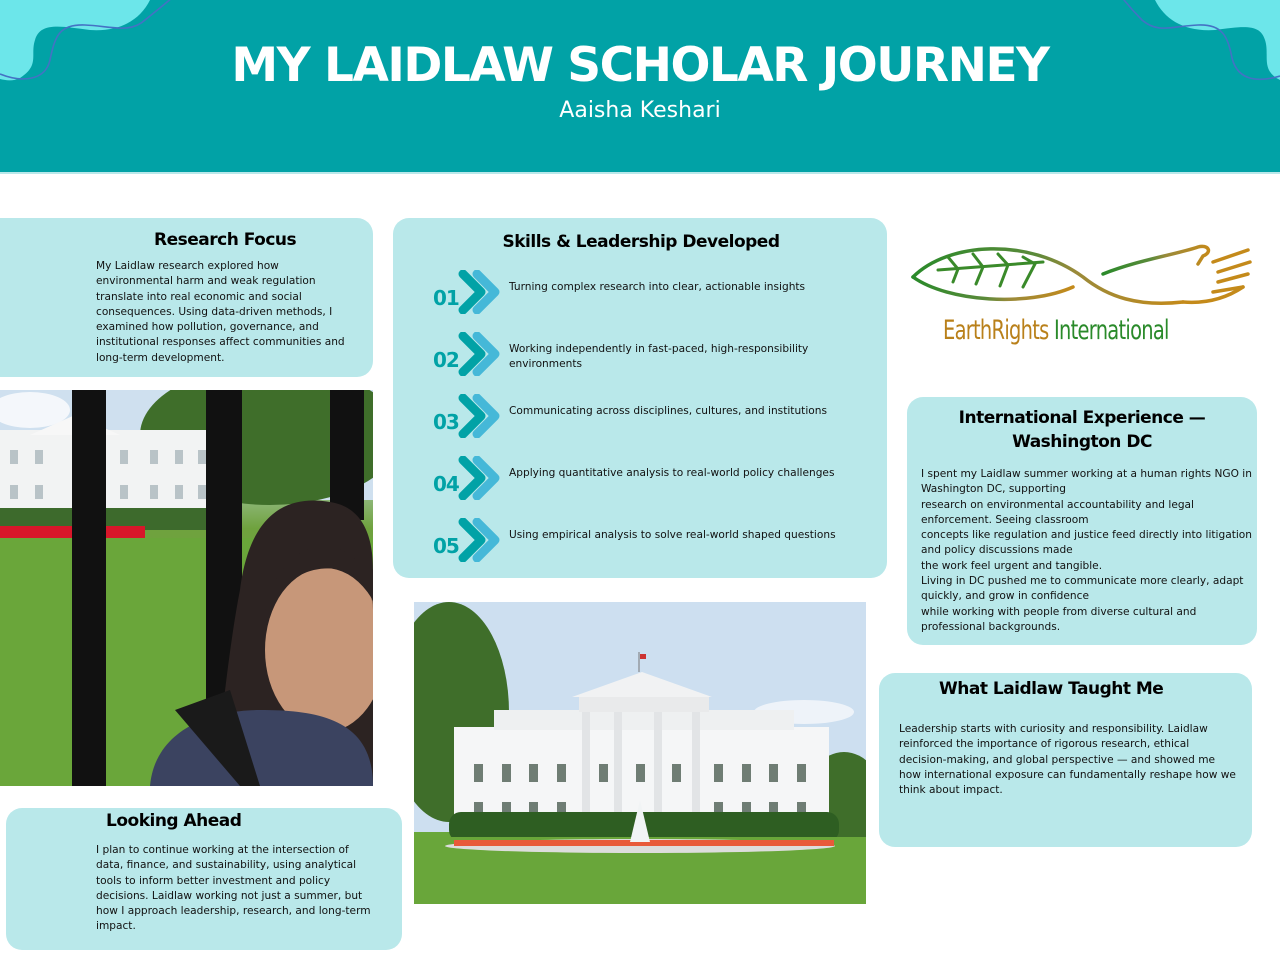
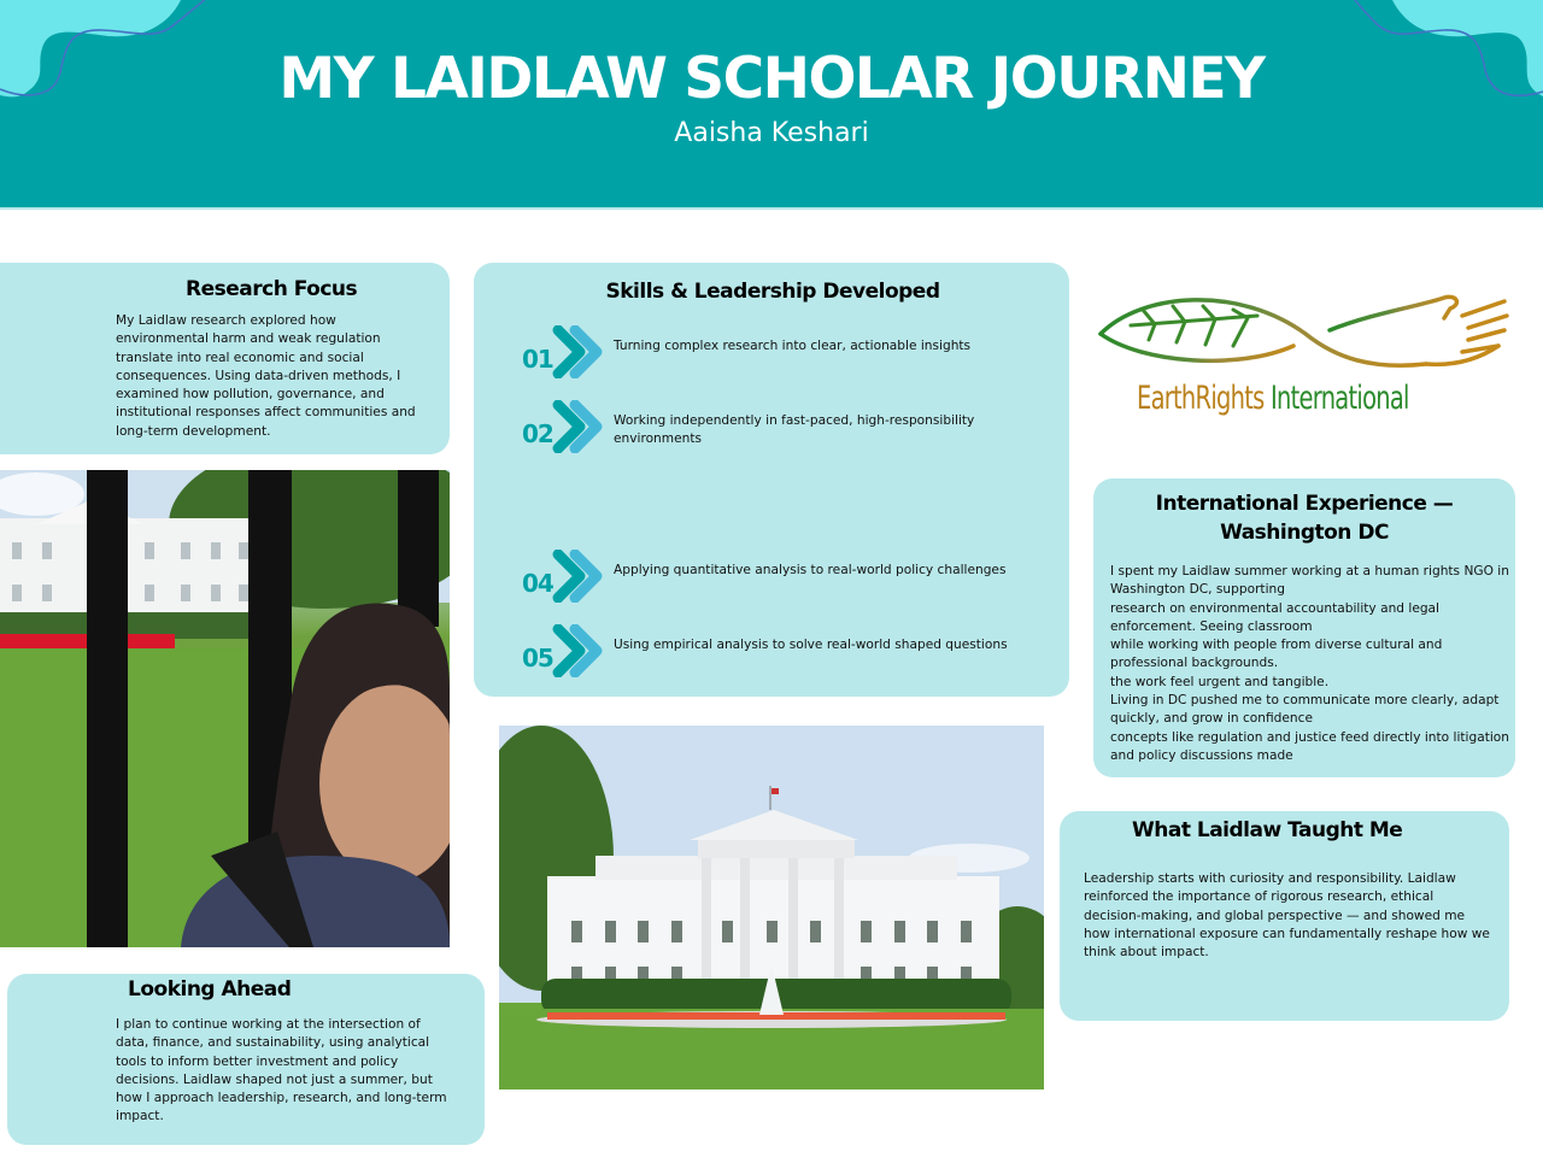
  MY LAIDLAW SCHOLAR JOURNEY
  Aaisha Keshari
  Research Focus
  My Laidlaw research explored how environmental harm and weak regulation translate into real economic and social consequences. Using data-driven methods, I examined how pollution, governance, and institutional responses affect communities and long-term development.
  Skills & Leadership Developed
  01
  Turning complex research into clear, actionable insights
  02
  Working independently in fast-paced, high-responsibility environments
- 03
- Communicating across disciplines, cultures, and institutions
  04
  Applying quantitative analysis to real-world policy challenges
  05
  Using empirical analysis to solve real-world shaped questions
  EarthRights International
  International Experience —
  Washington DC
  I spent my Laidlaw summer working at a human rights NGO in Washington DC, supporting
  research on environmental accountability and legal enforcement. Seeing classroom
- concepts like regulation and justice feed directly into litigation and policy discussions made
+ while working with people from diverse cultural and professional backgrounds.
  the work feel urgent and tangible.
  Living in DC pushed me to communicate more clearly, adapt quickly, and grow in confidence
- while working with people from diverse cultural and professional backgrounds.
+ concepts like regulation and justice feed directly into litigation and policy discussions made
  What Laidlaw Taught Me
  Leadership starts with curiosity and responsibility. Laidlaw reinforced the importance of rigorous research, ethical decision-making, and global perspective — and showed me how international exposure can fundamentally reshape how we think about impact.
  Looking Ahead
- I plan to continue working at the intersection of data, finance, and sustainability, using analytical tools to inform better investment and policy decisions. Laidlaw working not just a summer, but how I approach leadership, research, and long-term impact.
+ I plan to continue working at the intersection of data, finance, and sustainability, using analytical tools to inform better investment and policy decisions. Laidlaw shaped not just a summer, but how I approach leadership, research, and long-term impact.
